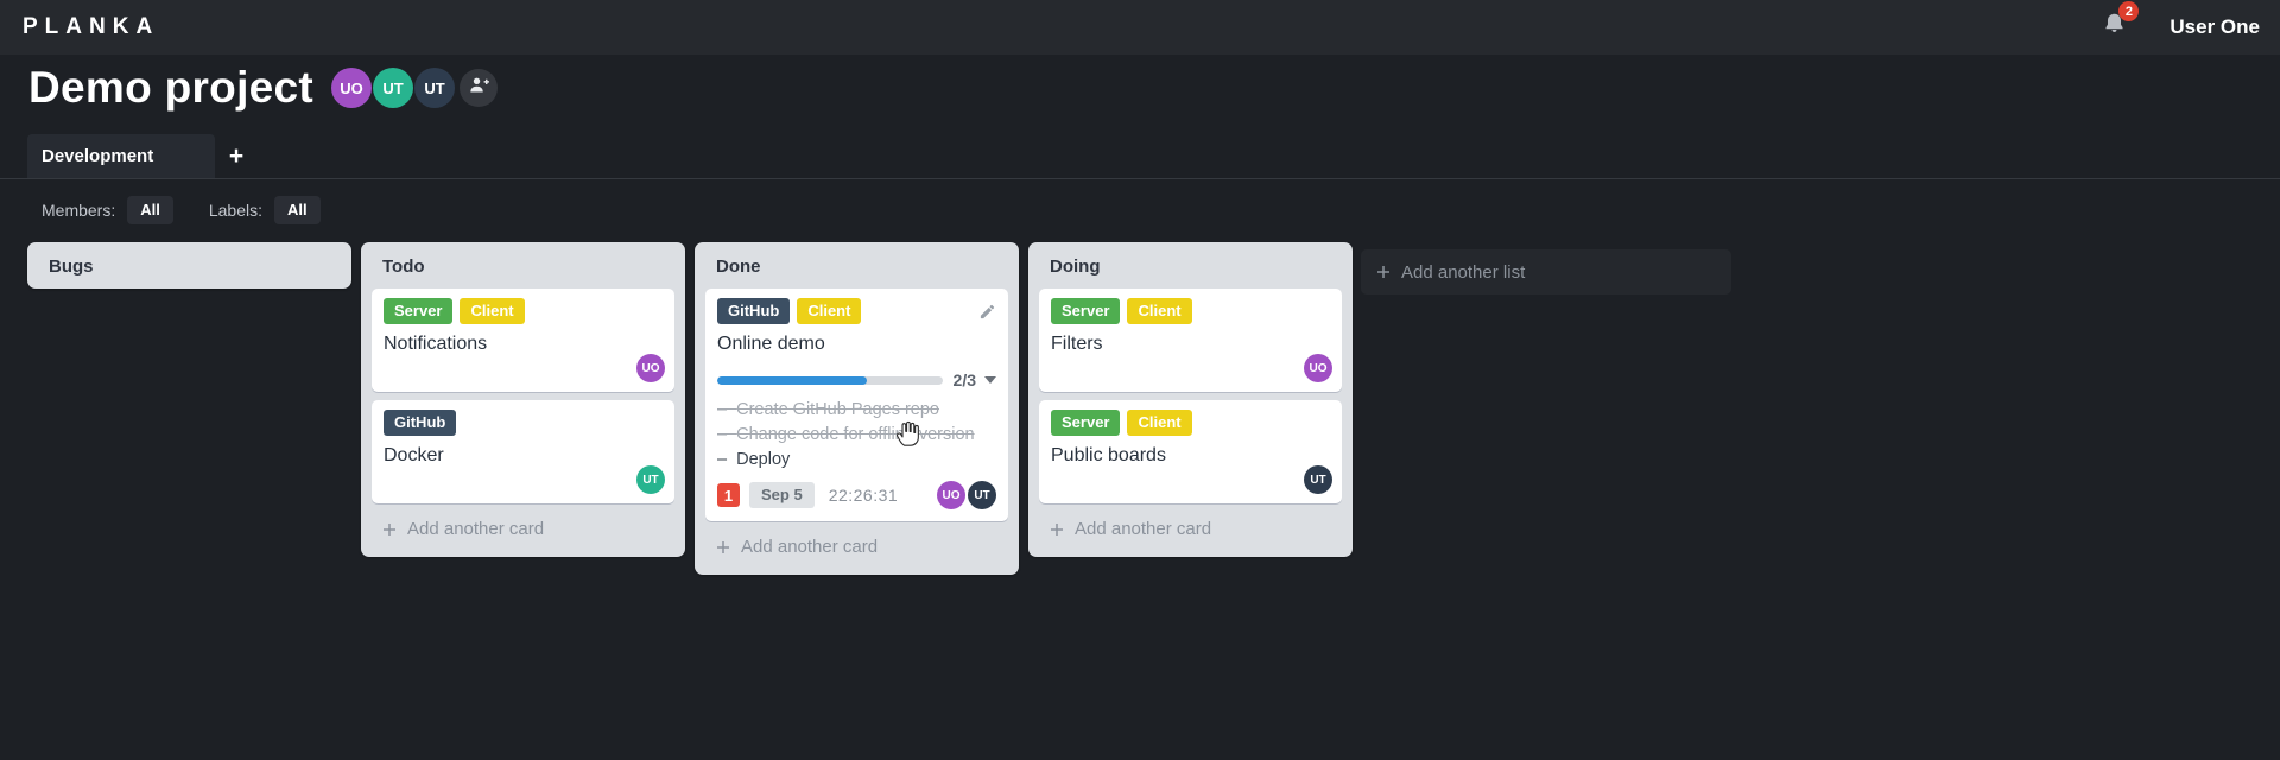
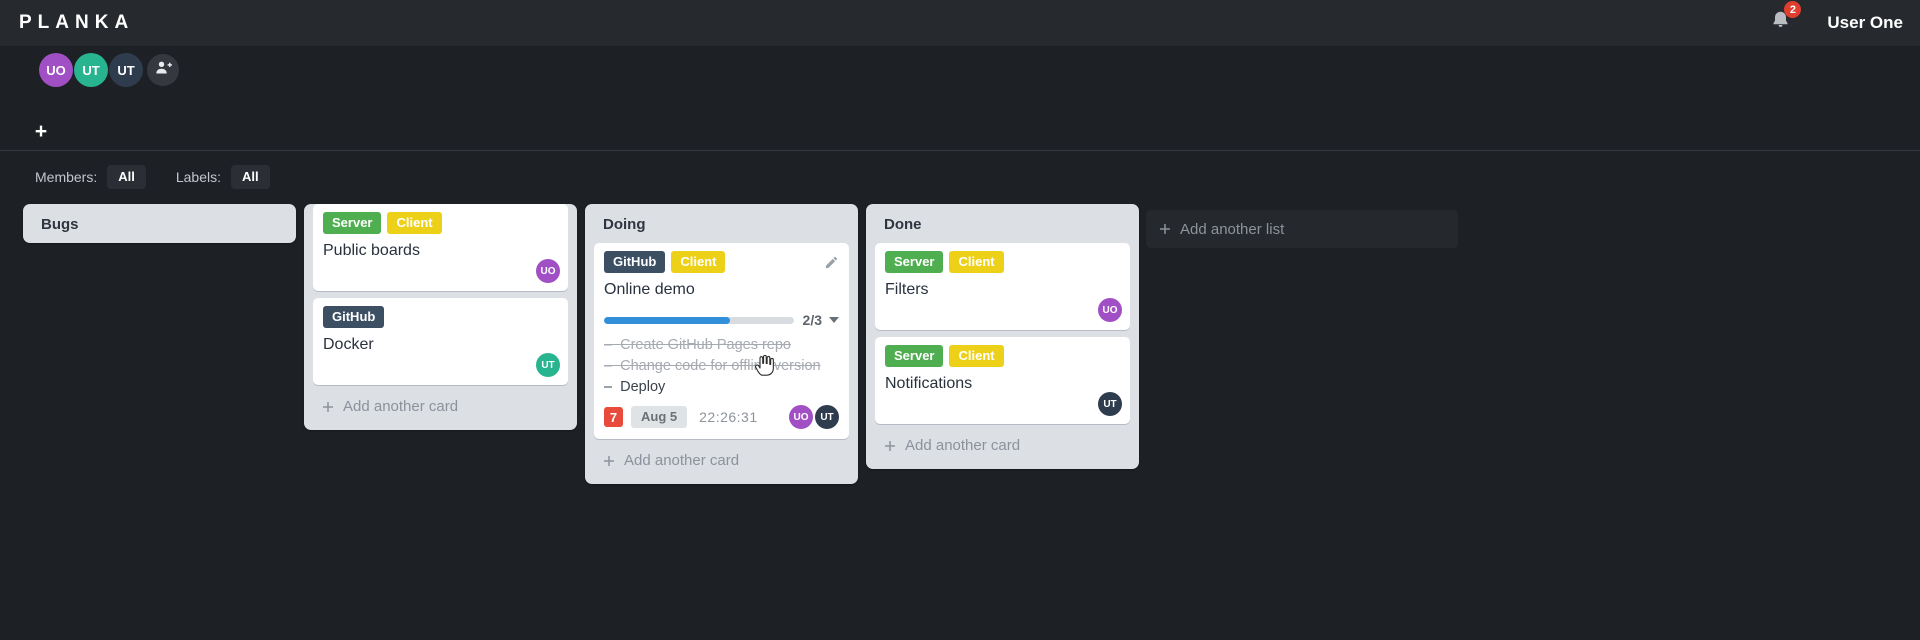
  PLANKA
  2
  User One
- Demo project
  UO
  UT
  UT
- Development
  +
  Members:
  All
  Labels:
  All
  Bugs
- Todo
  Server
  Client
- Notifications
+ Public boards
  UO
  GitHub
  Docker
  UT
  Add another card
- Done
+ Doing
  GitHub
  Client
  Online demo
  2/3
  Create GitHub Pages repo
  Change code for offli version
  Deploy
- 1
+ 7
- Sep 5
+ Aug 5
  22:26:31
  UO
  UT
  Add another card
- Doing
+ Done
  Server
  Client
  Filters
  UO
  Server
  Client
- Public boards
+ Notifications
  UT
  Add another card
  Add another list
